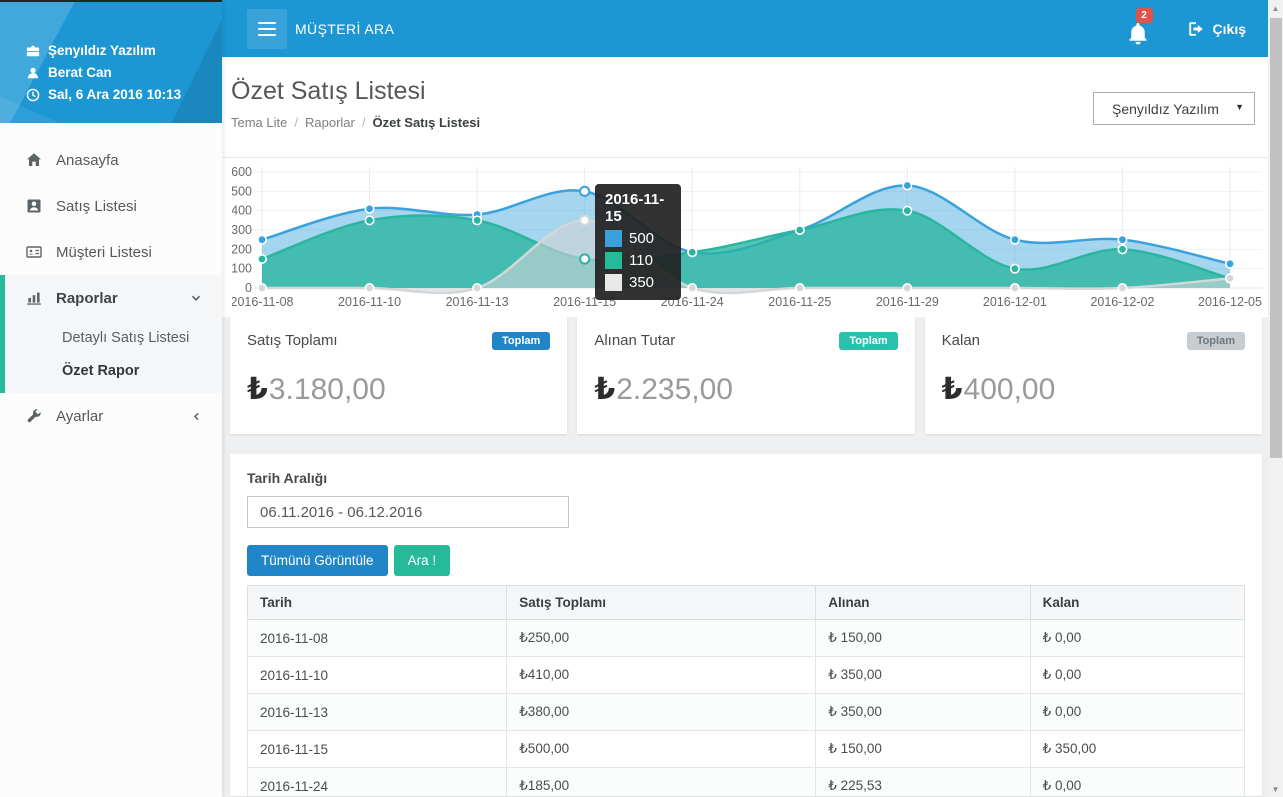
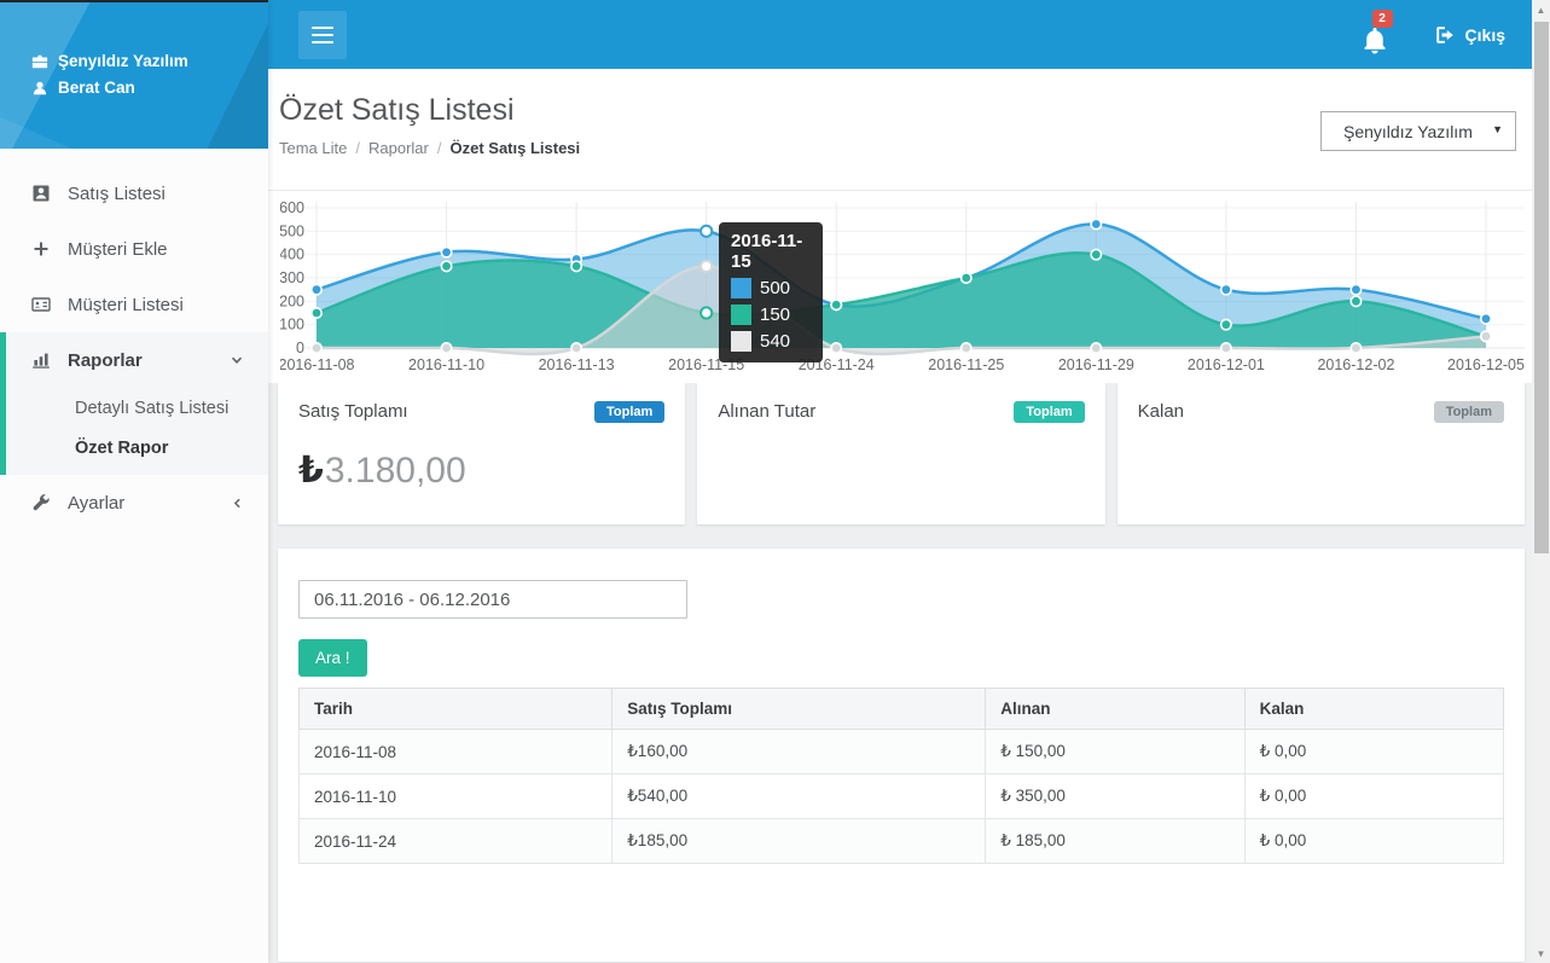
  Şenyıldız Yazılım
  Berat Can
- Sal, 6 Ara 2016 10:13
- Anasayfa
  Satış Listesi
+ Müşteri Ekle
  Müşteri Listesi
  Raporlar
  Detaylı Satış Listesi
  Özet Rapor
  Ayarlar
- MÜŞTERİ ARA
  2
  Çıkış
  Özet Satış Listesi
  Tema Lite
  /
  Raporlar
  /
  Özet Satış Listesi
  Şenyıldız Yazılım
  ▼
  0
  100
  200
  300
  400
  500
  600
  2016-11-08
  2016-11-10
  2016-11-13
  2016-11-15
  2016-11-24
  2016-11-25
  2016-11-29
  2016-12-01
  2016-12-02
  2016-12-05
  2016-11-15
  500
- 110
+ 150
- 350
+ 540
  Satış Toplamı
  Toplam
  ₺3.180,00
  Alınan Tutar
  Toplam
- ₺2.235,00
  Kalan
  Toplam
- ₺400,00
- Tarih Aralığı
  06.11.2016 - 06.12.2016
- Tümünü Görüntüle
  Ara !
  Tarih	Satış Toplamı	Alınan	Kalan
- 2016-11-08	₺250,00	₺ 150,00	₺ 0,00
+ 2016-11-08	₺160,00	₺ 150,00	₺ 0,00
- 2016-11-10	₺410,00	₺ 350,00	₺ 0,00
+ 2016-11-10	₺540,00	₺ 350,00	₺ 0,00
- 2016-11-13	₺380,00	₺ 350,00	₺ 0,00
- 2016-11-15	₺500,00	₺ 150,00	₺ 350,00
- 2016-11-24	₺185,00	₺ 225,53	₺ 0,00
+ 2016-11-24	₺185,00	₺ 185,00	₺ 0,00
  ▲
  ▼
